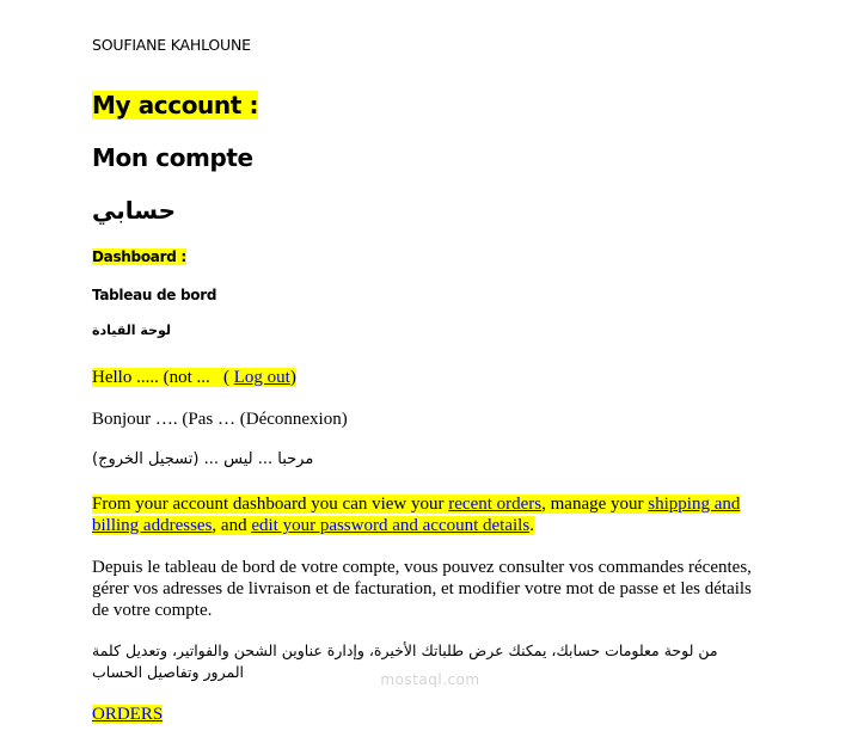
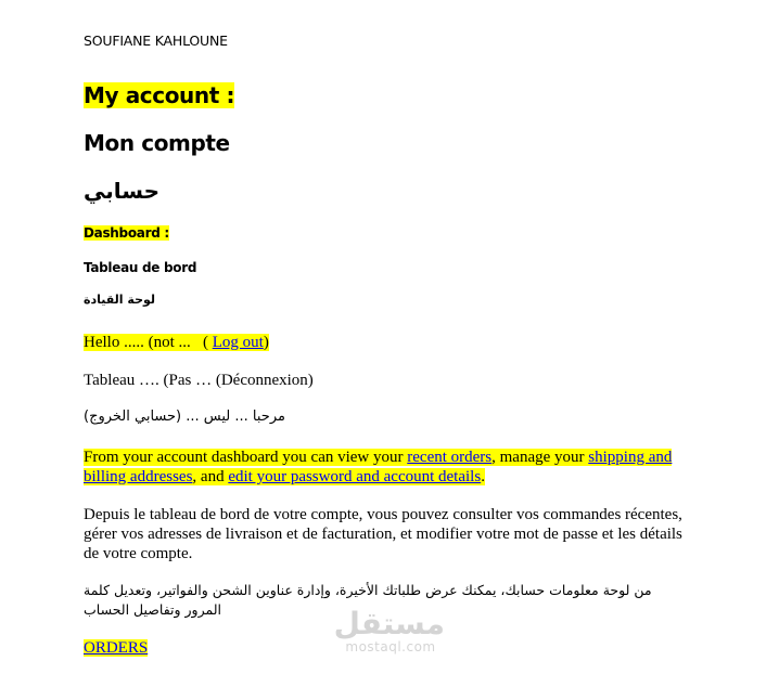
  SOUFIANE KAHLOUNE
  My account :
  Mon compte
  حسابي
  Dashboard :
  Tableau de bord
  لوحة القيادة
  Hello ..... (not ... ( Log out)
- Bonjour …. (Pas … (Déconnexion)
+ Tableau …. (Pas … (Déconnexion)
- مرحبا ... ليس ... (تسجيل الخروج)
+ مرحبا ... ليس ... (حسابي الخروج)
  From your account dashboard you can view your recent orders, manage your shipping and billing addresses, and edit your password and account details.
  Depuis le tableau de bord de votre compte, vous pouvez consulter vos commandes récentes, gérer vos adresses de livraison et de facturation, et modifier votre mot de passe et les détails de votre compte.
  من لوحة معلومات حسابك، يمكنك عرض طلباتك الأخيرة، وإدارة عناوين الشحن والفواتير، وتعديل كلمة المرور وتفاصيل الحساب
  ORDERS
+ مستقل
  mostaql.com
